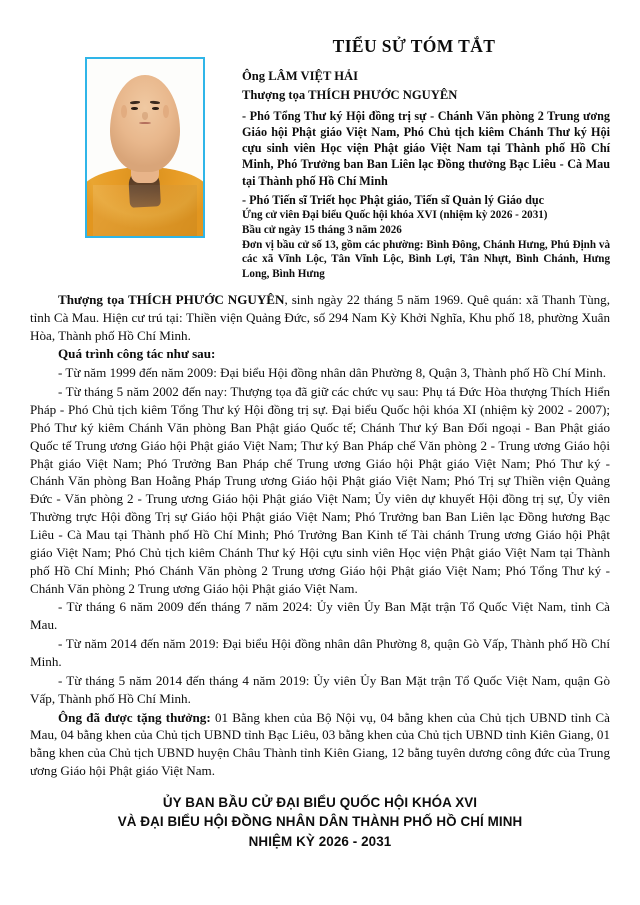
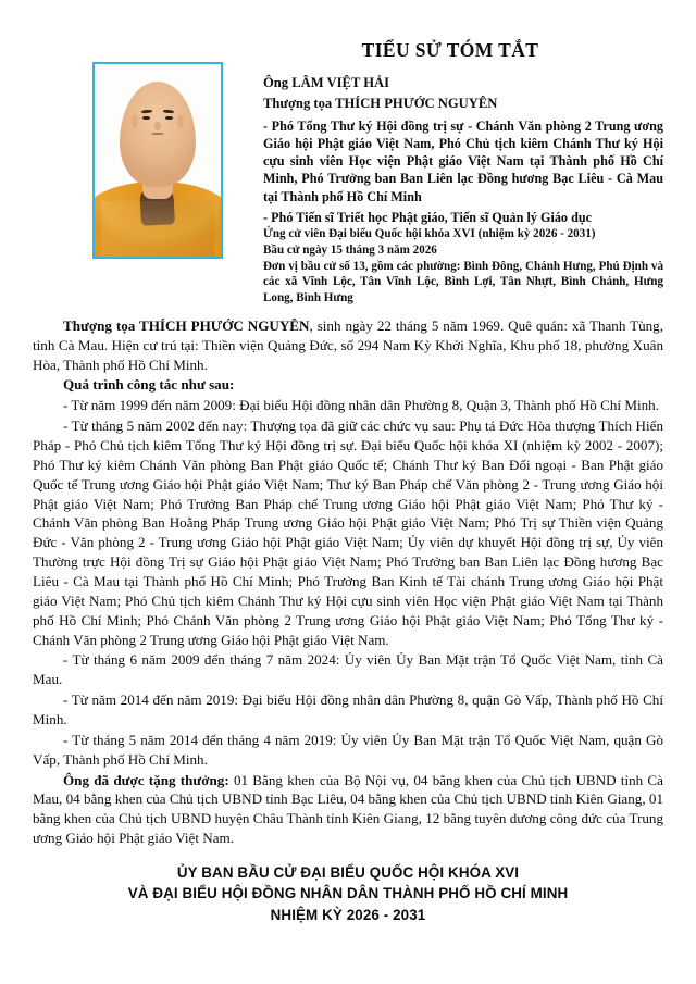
  TIỂU SỬ TÓM TẮT
  Ông LÂM VIỆT HẢI
  Thượng tọa THÍCH PHƯỚC NGUYÊN
- - Phó Tổng Thư ký Hội đồng trị sự - Chánh Văn phòng 2 Trung ương Giáo hội Phật giáo Việt Nam, Phó Chủ tịch kiêm Chánh Thư ký Hội cựu sinh viên Học viện Phật giáo Việt Nam tại Thành phố Hồ Chí Minh, Phó Trưởng ban Ban Liên lạc Đồng thưởng Bạc Liêu - Cà Mau tại Thành phố Hồ Chí Minh
+ - Phó Tổng Thư ký Hội đồng trị sự - Chánh Văn phòng 2 Trung ương Giáo hội Phật giáo Việt Nam, Phó Chủ tịch kiêm Chánh Thư ký Hội cựu sinh viên Học viện Phật giáo Việt Nam tại Thành phố Hồ Chí Minh, Phó Trưởng ban Ban Liên lạc Đồng hương Bạc Liêu - Cà Mau tại Thành phố Hồ Chí Minh
  - Phó Tiến sĩ Triết học Phật giáo, Tiến sĩ Quản lý Giáo dục
  Ứng cử viên Đại biểu Quốc hội khóa XVI (nhiệm kỳ 2026 - 2031)
  Bầu cử ngày 15 tháng 3 năm 2026
  Đơn vị bầu cử số 13, gồm các phường: Bình Đông, Chánh Hưng, Phú Định và các xã Vĩnh Lộc, Tân Vĩnh Lộc, Bình Lợi, Tân Nhựt, Bình Chánh, Hưng Long, Bình Hưng
  Thượng tọa THÍCH PHƯỚC NGUYÊN, sinh ngày 22 tháng 5 năm 1969. Quê quán: xã Thanh Tùng, tỉnh Cà Mau. Hiện cư trú tại: Thiền viện Quảng Đức, số 294 Nam Kỳ Khởi Nghĩa, Khu phố 18, phường Xuân Hòa, Thành phố Hồ Chí Minh.
  Quá trình công tác như sau:
  - Từ năm 1999 đến năm 2009: Đại biểu Hội đồng nhân dân Phường 8, Quận 3, Thành phố Hồ Chí Minh.
  - Từ tháng 5 năm 2002 đến nay: Thượng tọa đã giữ các chức vụ sau: Phụ tá Đức Hòa thượng Thích Hiển Pháp - Phó Chủ tịch kiêm Tổng Thư ký Hội đồng trị sự. Đại biểu Quốc hội khóa XI (nhiệm kỳ 2002 - 2007); Phó Thư ký kiêm Chánh Văn phòng Ban Phật giáo Quốc tế; Chánh Thư ký Ban Đối ngoại - Ban Phật giáo Quốc tế Trung ương Giáo hội Phật giáo Việt Nam; Thư ký Ban Pháp chế Văn phòng 2 - Trung ương Giáo hội Phật giáo Việt Nam; Phó Trưởng Ban Pháp chế Trung ương Giáo hội Phật giáo Việt Nam; Phó Thư ký - Chánh Văn phòng Ban Hoằng Pháp Trung ương Giáo hội Phật giáo Việt Nam; Phó Trị sự Thiền viện Quảng Đức - Văn phòng 2 - Trung ương Giáo hội Phật giáo Việt Nam; Ủy viên dự khuyết Hội đồng trị sự, Ủy viên Thường trực Hội đồng Trị sự Giáo hội Phật giáo Việt Nam; Phó Trưởng ban Ban Liên lạc Đồng hương Bạc Liêu - Cà Mau tại Thành phố Hồ Chí Minh; Phó Trưởng Ban Kinh tế Tài chánh Trung ương Giáo hội Phật giáo Việt Nam; Phó Chủ tịch kiêm Chánh Thư ký Hội cựu sinh viên Học viện Phật giáo Việt Nam tại Thành phố Hồ Chí Minh; Phó Chánh Văn phòng 2 Trung ương Giáo hội Phật giáo Việt Nam; Phó Tổng Thư ký - Chánh Văn phòng 2 Trung ương Giáo hội Phật giáo Việt Nam.
  - Từ tháng 6 năm 2009 đến tháng 7 năm 2024: Ủy viên Ủy Ban Mặt trận Tổ Quốc Việt Nam, tỉnh Cà Mau.
  - Từ năm 2014 đến năm 2019: Đại biểu Hội đồng nhân dân Phường 8, quận Gò Vấp, Thành phố Hồ Chí Minh.
  - Từ tháng 5 năm 2014 đến tháng 4 năm 2019: Ủy viên Ủy Ban Mặt trận Tổ Quốc Việt Nam, quận Gò Vấp, Thành phố Hồ Chí Minh.
- Ông đã được tặng thưởng: 01 Bằng khen của Bộ Nội vụ, 04 bằng khen của Chủ tịch UBND tỉnh Cà Mau, 04 bằng khen của Chủ tịch UBND tỉnh Bạc Liêu, 03 bằng khen của Chủ tịch UBND tỉnh Kiên Giang, 01 bằng khen của Chủ tịch UBND huyện Châu Thành tỉnh Kiên Giang, 12 bằng tuyên dương công đức của Trung ương Giáo hội Phật giáo Việt Nam.
+ Ông đã được tặng thưởng: 01 Bằng khen của Bộ Nội vụ, 04 bằng khen của Chủ tịch UBND tỉnh Cà Mau, 04 bằng khen của Chủ tịch UBND tỉnh Bạc Liêu, 04 bằng khen của Chủ tịch UBND tỉnh Kiên Giang, 01 bằng khen của Chủ tịch UBND huyện Châu Thành tỉnh Kiên Giang, 12 bằng tuyên dương công đức của Trung ương Giáo hội Phật giáo Việt Nam.
  ỦY BAN BẦU CỬ ĐẠI BIỂU QUỐC HỘI KHÓA XVI
  VÀ ĐẠI BIỂU HỘI ĐỒNG NHÂN DÂN THÀNH PHỐ HỒ CHÍ MINH
  NHIỆM KỲ 2026 - 2031
